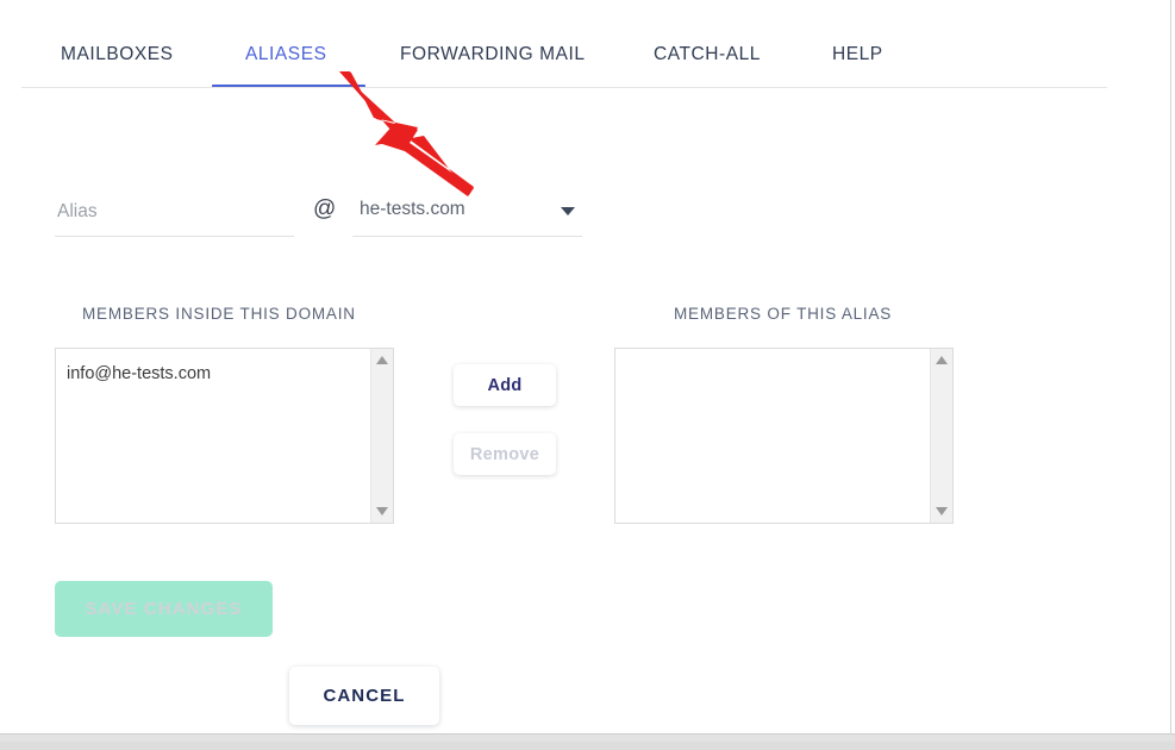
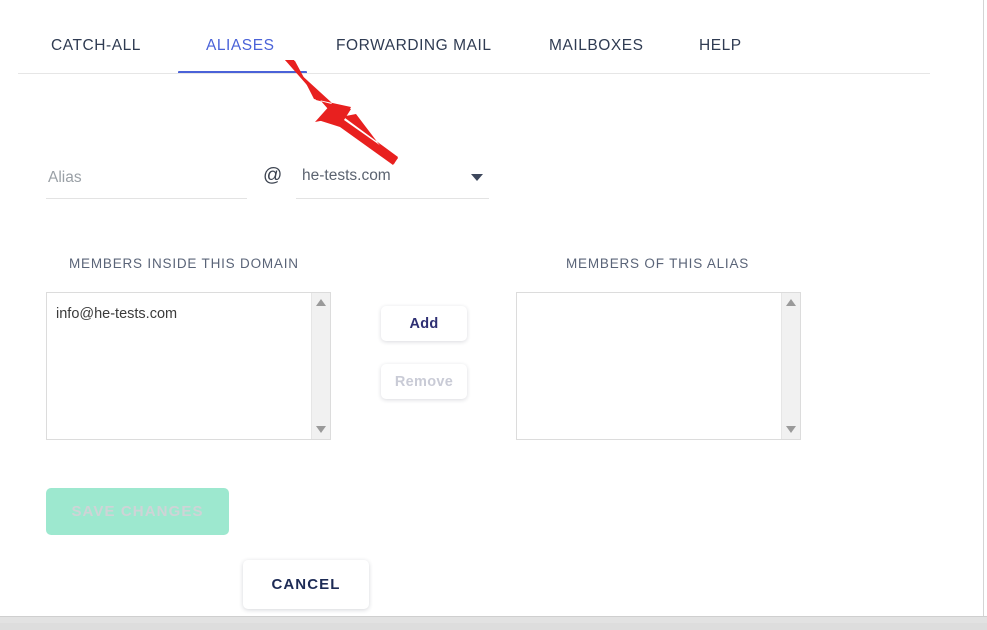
- MAILBOXES
+ CATCH-ALL
  ALIASES
  FORWARDING MAIL
- CATCH-ALL
+ MAILBOXES
  HELP
  Alias
  @
  he-tests.com
  MEMBERS INSIDE THIS DOMAIN
  MEMBERS OF THIS ALIAS
  info@he-tests.com
  Add
  Remove
  SAVE CHANGES
  CANCEL
